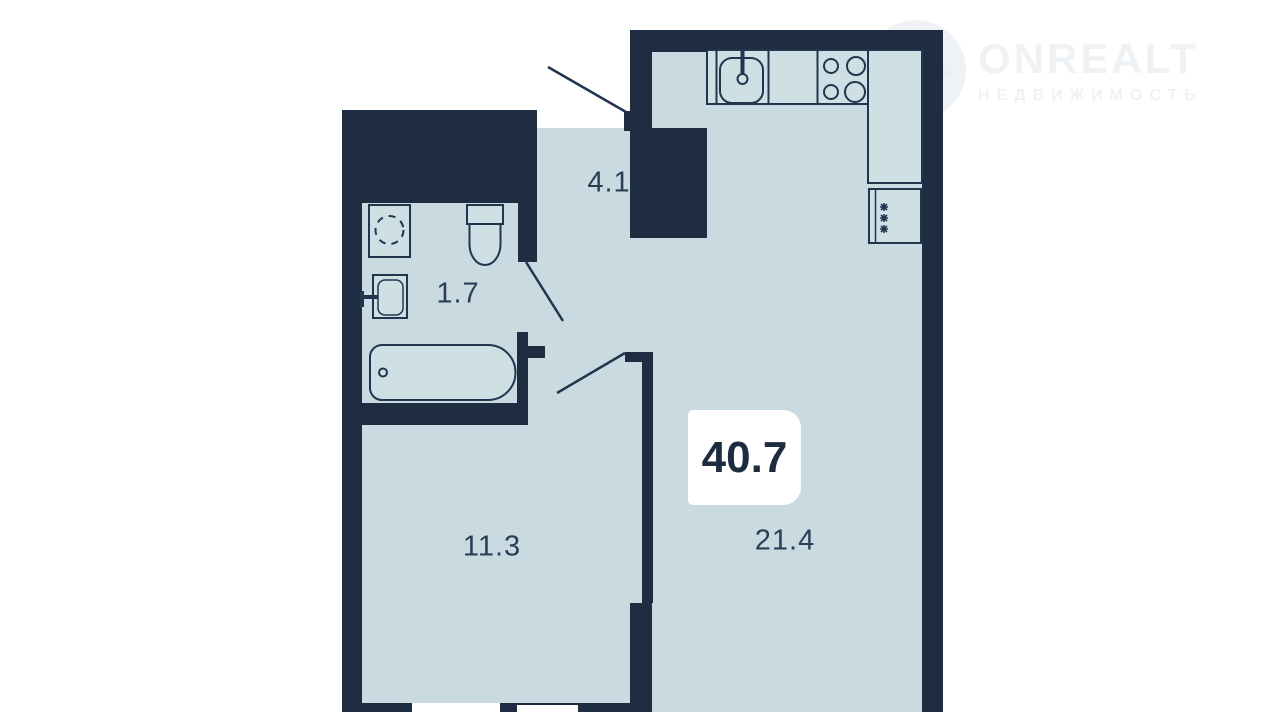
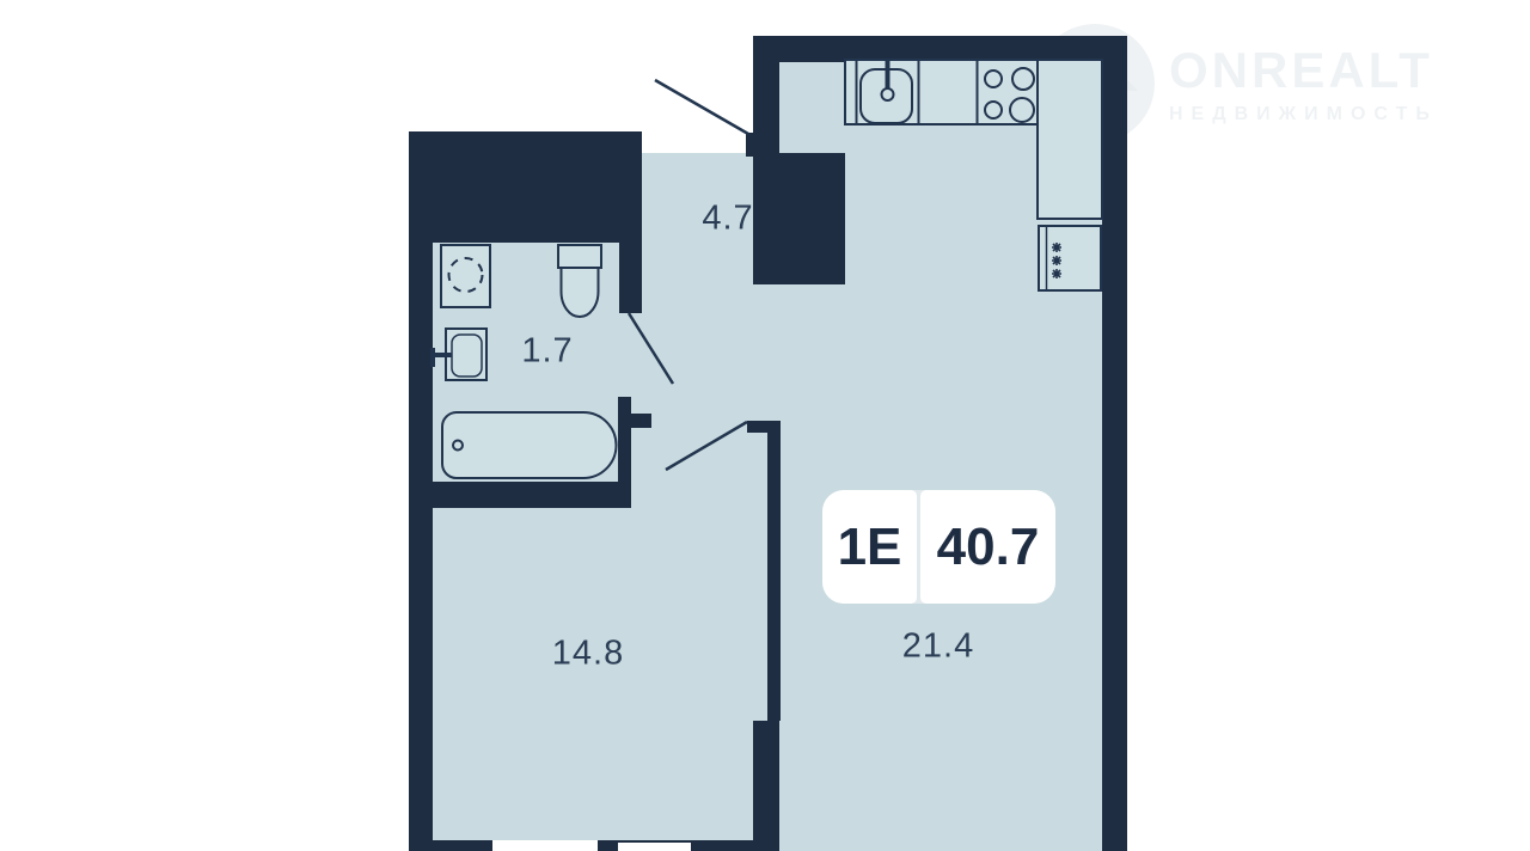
- 4.1
+ 4.7
  1.7
- 11.3
+ 14.8
  21.4
+ 1E
  40.7
